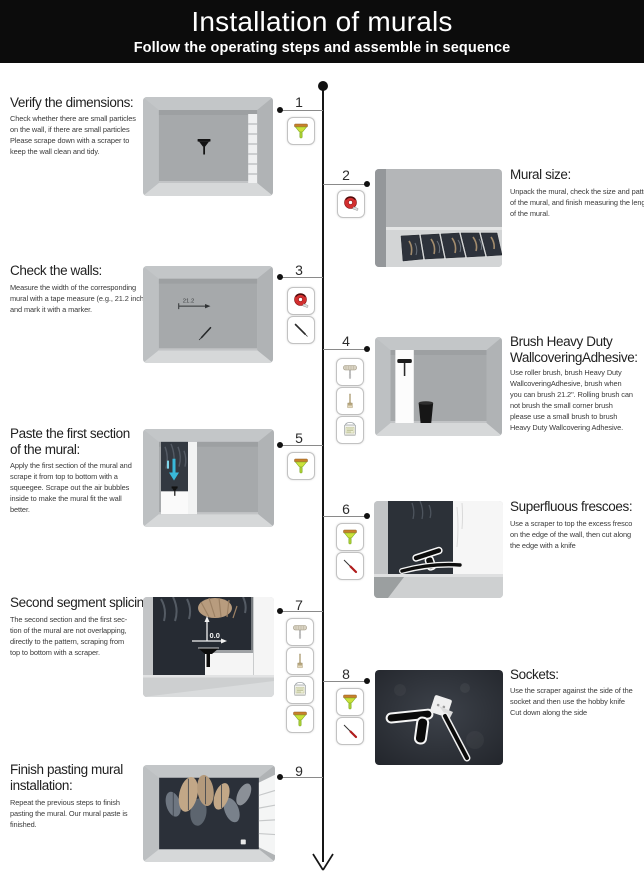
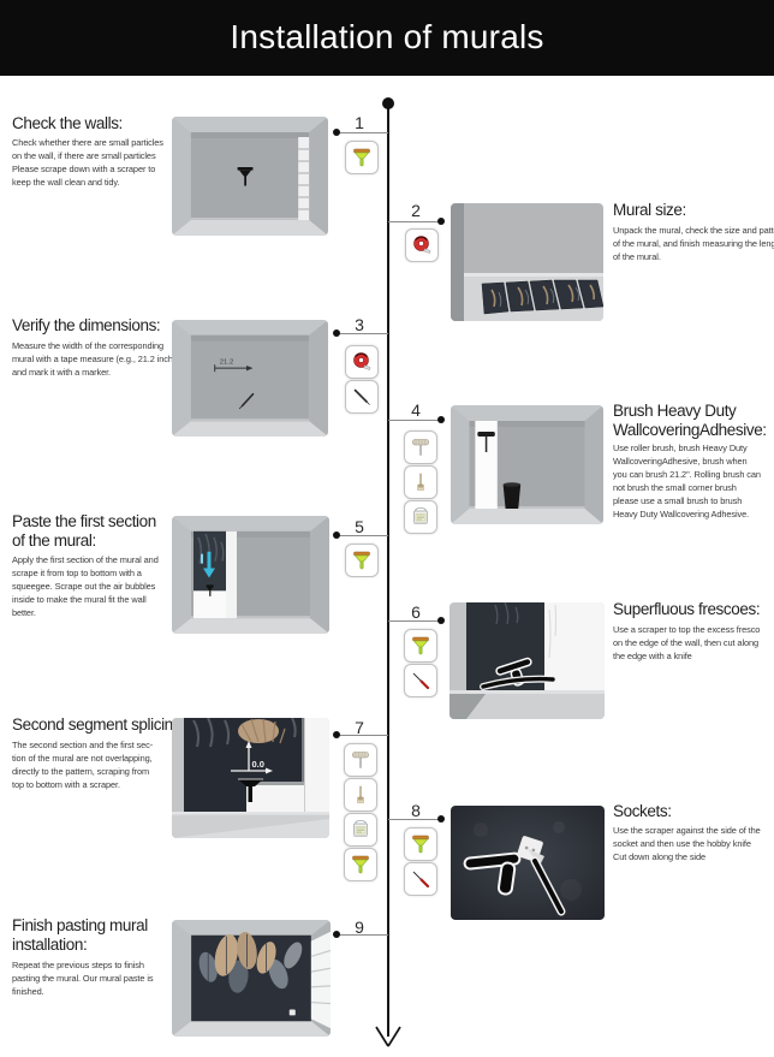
  Installation of murals
- Follow the operating steps and assemble in sequence
- Verify the dimensions:
+ Check the walls:
  Check whether there are small particles
  on the wall, if there are small particles
  Please scrape down with a scraper to
  keep the wall clean and tidy.
  1
  Mural size:
  Unpack the mural, check the size and patt
  of the mural, and finish measuring the leng
  of the mural.
  2
- Check the walls:
+ Verify the dimensions:
  Measure the width of the corresponding
  mural with a tape measure (e.g., 21.2 inch
  and mark it with a marker.
  3
  Brush Heavy Duty
  WallcoveringAdhesive:
  Use roller brush, brush Heavy Duty
  WallcoveringAdhesive, brush when
  you can brush 21.2". Rolling brush can
  not brush the small corner brush
  please use a small brush to brush
  Heavy Duty Wallcovering Adhesive.
  4
  Paste the first section
  of the mural:
  Apply the first section of the mural and
  scrape it from top to bottom with a
  squeegee. Scrape out the air bubbles
  inside to make the mural fit the wall
  better.
  5
  Superfluous frescoes:
  Use a scraper to top the excess fresco
  on the edge of the wall, then cut along
  the edge with a knife
  6
  Second segment splicin
  The second section and the first sec-
  tion of the mural are not overlapping,
  directly to the pattern, scraping from
  top to bottom with a scraper.
  0.0
  7
  Sockets:
  Use the scraper against the side of the
  socket and then use the hobby knife
  Cut down along the side
  8
  Finish pasting mural
  installation:
  Repeat the previous steps to finish
  pasting the mural. Our mural paste is
  finished.
  9
